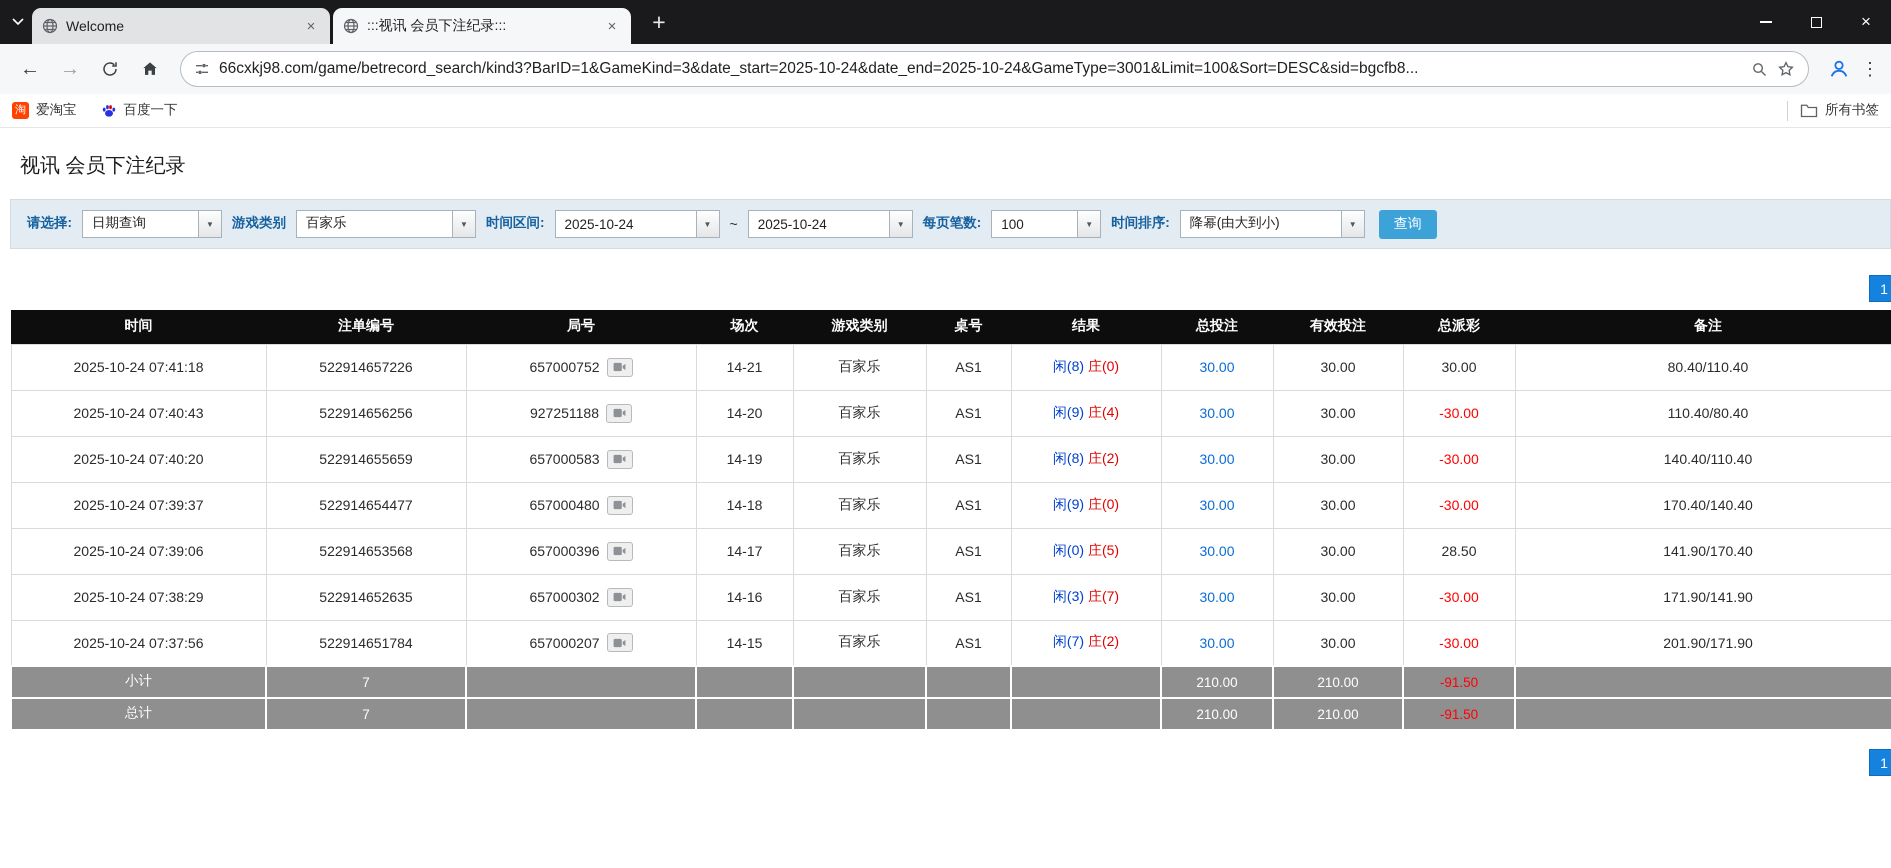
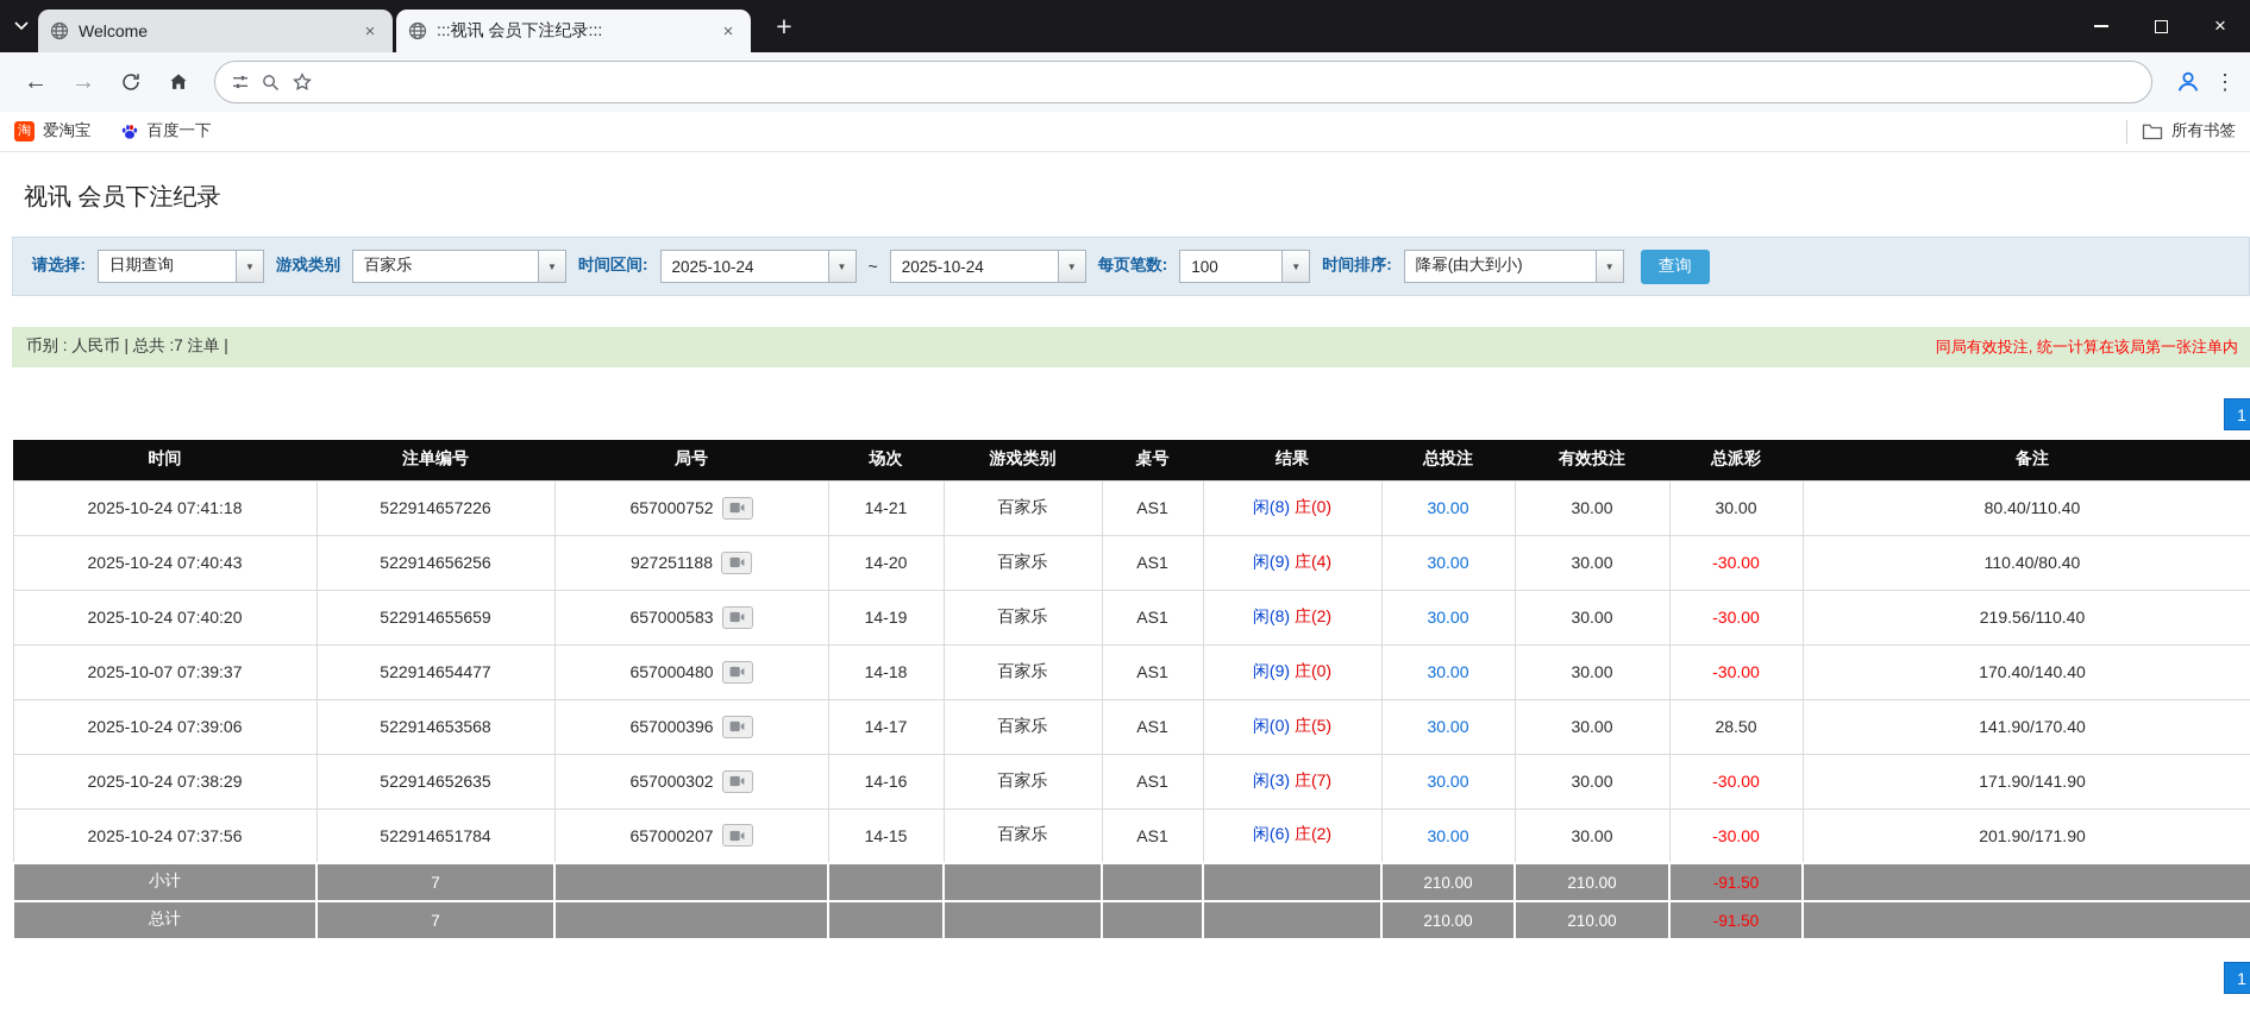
  Welcome
  ×
  :::视讯 会员下注纪录:::
  ×
  +
  ×
  ←
  →
- 66cxkj98.com/game/betrecord_search/kind3?BarID=1&GameKind=3&date_start=2025-10-24&date_end=2025-10-24&GameType=3001&Limit=100&Sort=DESC&sid=bgcfb8...
  ⋮
  淘
  爱淘宝
  百度一下
  所有书签
  视讯 会员下注纪录
  请选择:
  日期查询
  ▼
  游戏类别
  百家乐
  ▼
  时间区间:
  2025-10-24
  ▼
  ~
  2025-10-24
  ▼
  每页笔数:
  100
  ▼
  时间排序:
  降幂(由大到小)
  ▼
  查询
+ 币别 : 人民币 | 总共 :7 注单 |
+ 同局有效投注, 统一计算在该局第一张注单内
  1
  时间	注单编号	局号	场次	游戏类别	桌号	结果	总投注	有效投注	总派彩	备注
  2025-10-24 07:41:18	522914657226	657000752	14-21	百家乐	AS1	闲(8) 庄(0)	30.00	30.00	30.00	80.40/110.40
  2025-10-24 07:40:43	522914656256	927251188	14-20	百家乐	AS1	闲(9) 庄(4)	30.00	30.00	-30.00	110.40/80.40
- 2025-10-24 07:40:20	522914655659	657000583	14-19	百家乐	AS1	闲(8) 庄(2)	30.00	30.00	-30.00	140.40/110.40
+ 2025-10-24 07:40:20	522914655659	657000583	14-19	百家乐	AS1	闲(8) 庄(2)	30.00	30.00	-30.00	219.56/110.40
- 2025-10-24 07:39:37	522914654477	657000480	14-18	百家乐	AS1	闲(9) 庄(0)	30.00	30.00	-30.00	170.40/140.40
+ 2025-10-07 07:39:37	522914654477	657000480	14-18	百家乐	AS1	闲(9) 庄(0)	30.00	30.00	-30.00	170.40/140.40
  2025-10-24 07:39:06	522914653568	657000396	14-17	百家乐	AS1	闲(0) 庄(5)	30.00	30.00	28.50	141.90/170.40
  2025-10-24 07:38:29	522914652635	657000302	14-16	百家乐	AS1	闲(3) 庄(7)	30.00	30.00	-30.00	171.90/141.90
- 2025-10-24 07:37:56	522914651784	657000207	14-15	百家乐	AS1	闲(7) 庄(2)	30.00	30.00	-30.00	201.90/171.90
+ 2025-10-24 07:37:56	522914651784	657000207	14-15	百家乐	AS1	闲(6) 庄(2)	30.00	30.00	-30.00	201.90/171.90
  小计	7						210.00	210.00	-91.50
  总计	7						210.00	210.00	-91.50
  1
